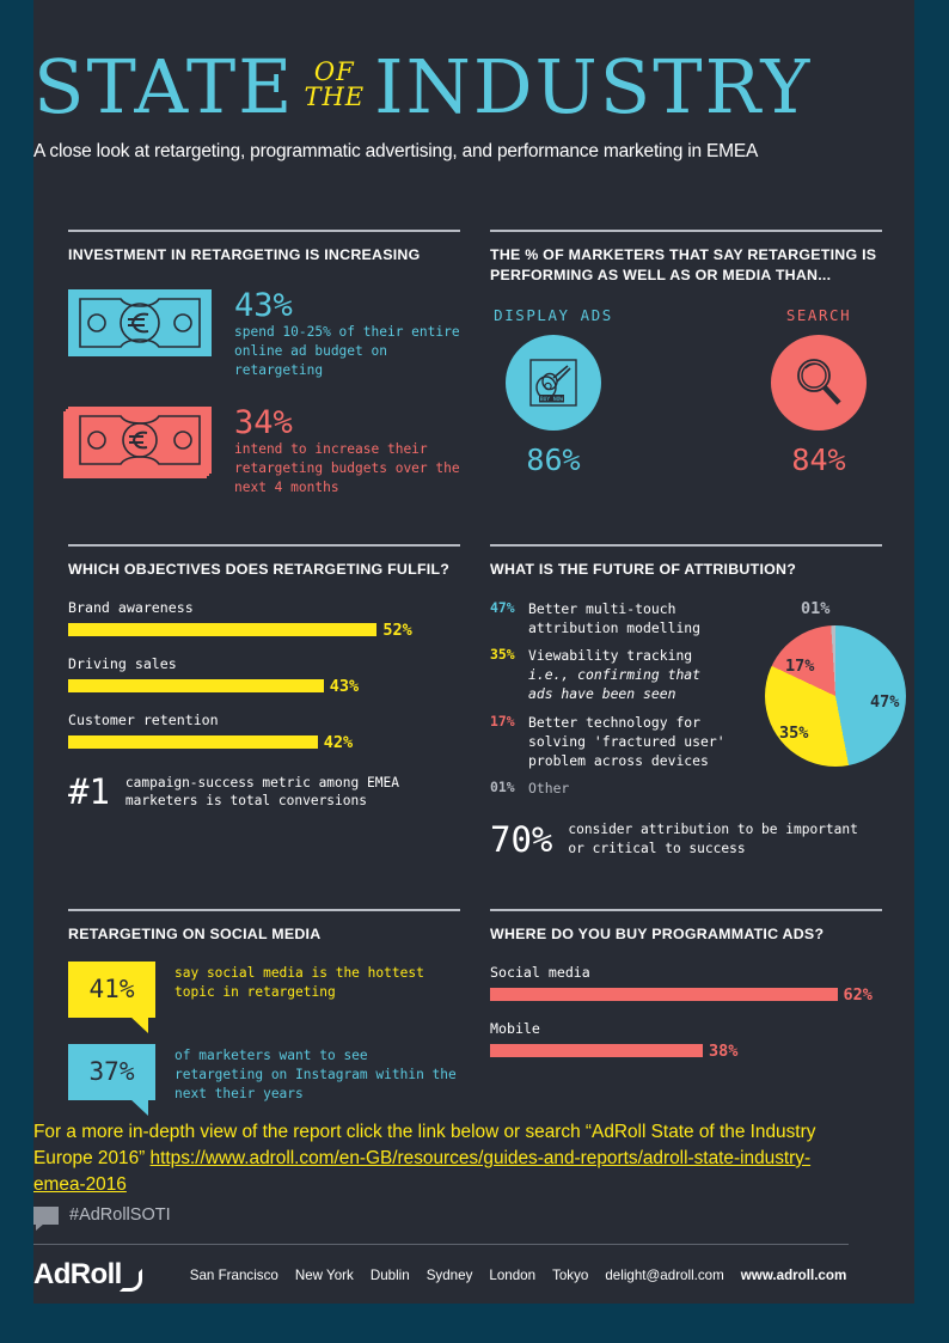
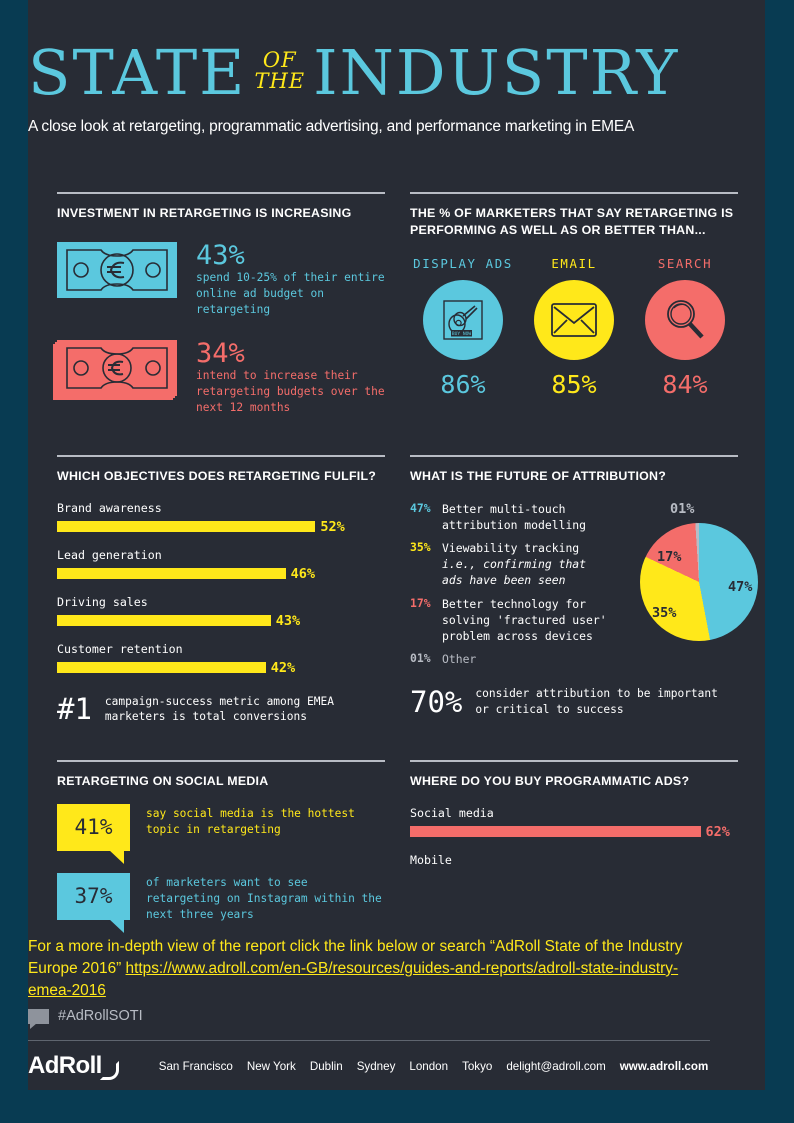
  STATE
  OF
  THE
  INDUSTRY
  A close look at retargeting, programmatic advertising, and performance marketing in EMEA
  INVESTMENT IN RETARGETING IS INCREASING
  43%
  spend 10-25% of their entire online ad budget on retargeting
  34%
- intend to increase their retargeting budgets over the next 4 months
+ intend to increase their retargeting budgets over the next 12 months
- THE % OF MARKETERS THAT SAY RETARGETING IS PERFORMING AS WELL AS OR MEDIA THAN...
+ THE % OF MARKETERS THAT SAY RETARGETING IS PERFORMING AS WELL AS OR BETTER THAN...
  DISPLAY ADS
  86%
+ EMAIL
+ 85%
  SEARCH
  84%
  WHICH OBJECTIVES DOES RETARGETING FULFIL?
  Brand awareness
  52%
+ Lead generation
+ 46%
  Driving sales
  43%
  Customer retention
  42%
  #1
  campaign-success metric among EMEA marketers is total conversions
  WHAT IS THE FUTURE OF ATTRIBUTION?
  47%
  Better multi-touch attribution modelling
  35%
  Viewability tracking i.e., confirming that ads have been seen
  17%
  Better technology for solving 'fractured user' problem across devices
  01%
  Other
  01%
  47%
  35%
  17%
  70%
  consider attribution to be important or critical to success
  RETARGETING ON SOCIAL MEDIA
  41%
  say social media is the hottest topic in retargeting
  37%
- of marketers want to see retargeting on Instagram within the next their years
+ of marketers want to see retargeting on Instagram within the next three years
  WHERE DO YOU BUY PROGRAMMATIC ADS?
  Social media
  62%
  Mobile
- 38%
  For a more in-depth view of the report click the link below or search “AdRoll State of the Industry Europe 2016” https://www.adroll.com/en-GB/resources/guides-and-reports/adroll-state-industry-emea-2016
  #AdRollSOTI
  AdRoll
  San Francisco
  New York
  Dublin
  Sydney
  London
  Tokyo
  delight@adroll.com
  www.adroll.com
